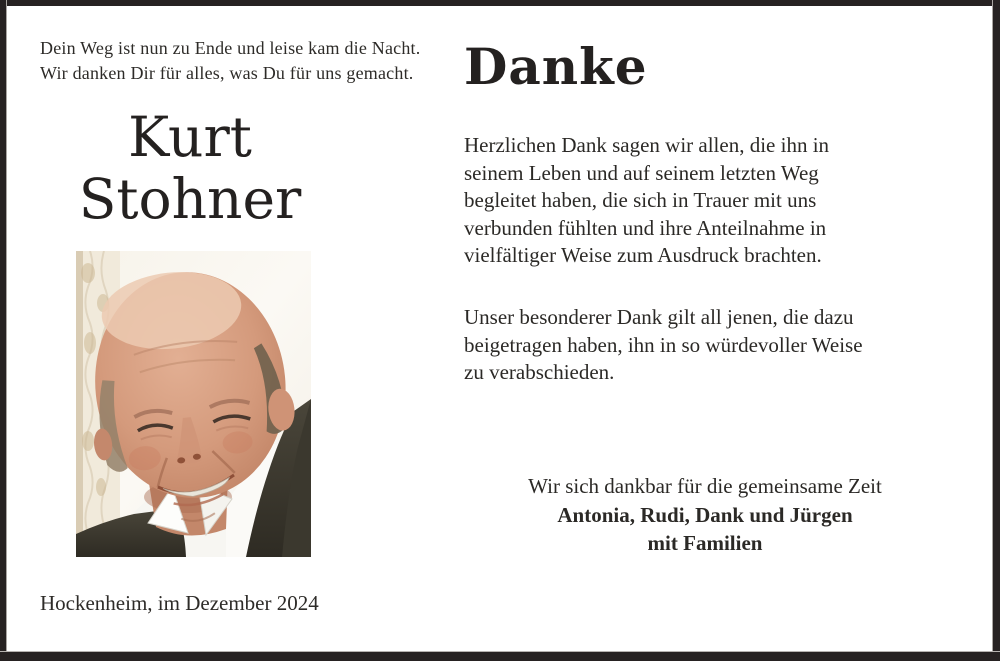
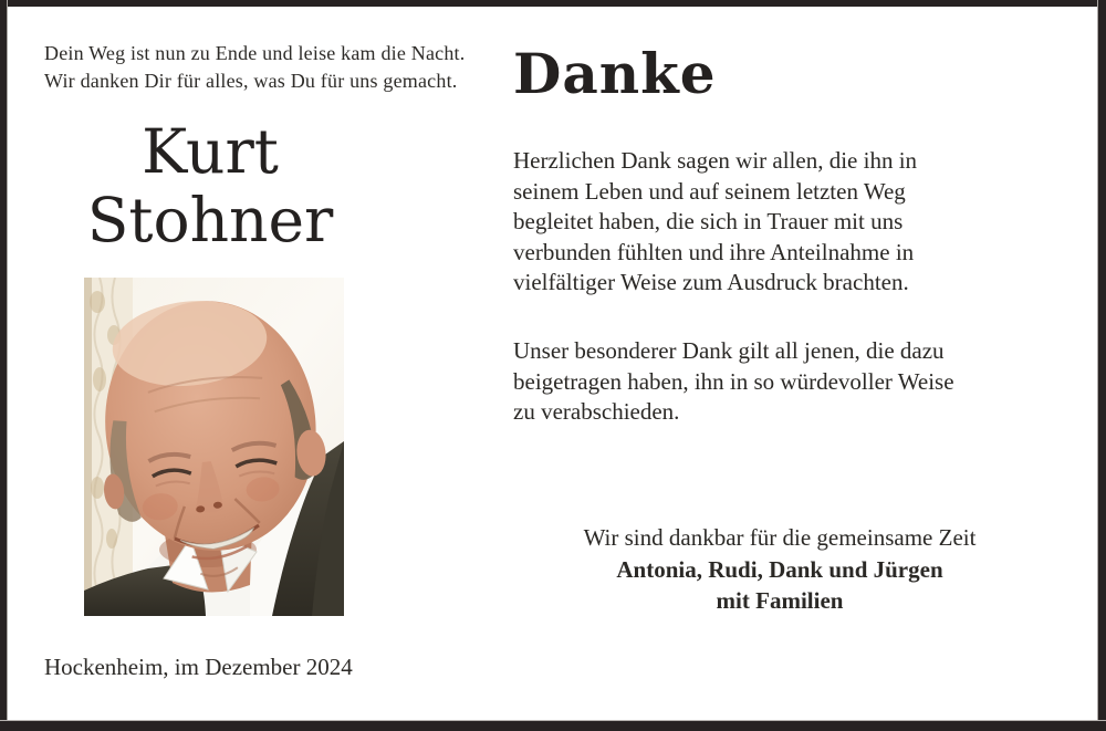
  Dein Weg ist nun zu Ende und leise kam die Nacht.
  Wir danken Dir für alles, was Du für uns gemacht.
  Kurt
  Stohner
  Hockenheim, im Dezember 2024
  Danke
  Herzlichen Dank sagen wir allen, die ihn in
  seinem Leben und auf seinem letzten Weg
  begleitet haben, die sich in Trauer mit uns
  verbunden fühlten und ihre Anteilnahme in
  vielfältiger Weise zum Ausdruck brachten.
  Unser besonderer Dank gilt all jenen, die dazu
  beigetragen haben, ihn in so würdevoller Weise
  zu verabschieden.
- Wir sich dankbar für die gemeinsame Zeit
+ Wir sind dankbar für die gemeinsame Zeit
  Antonia, Rudi, Dank und Jürgen
  mit Familien
